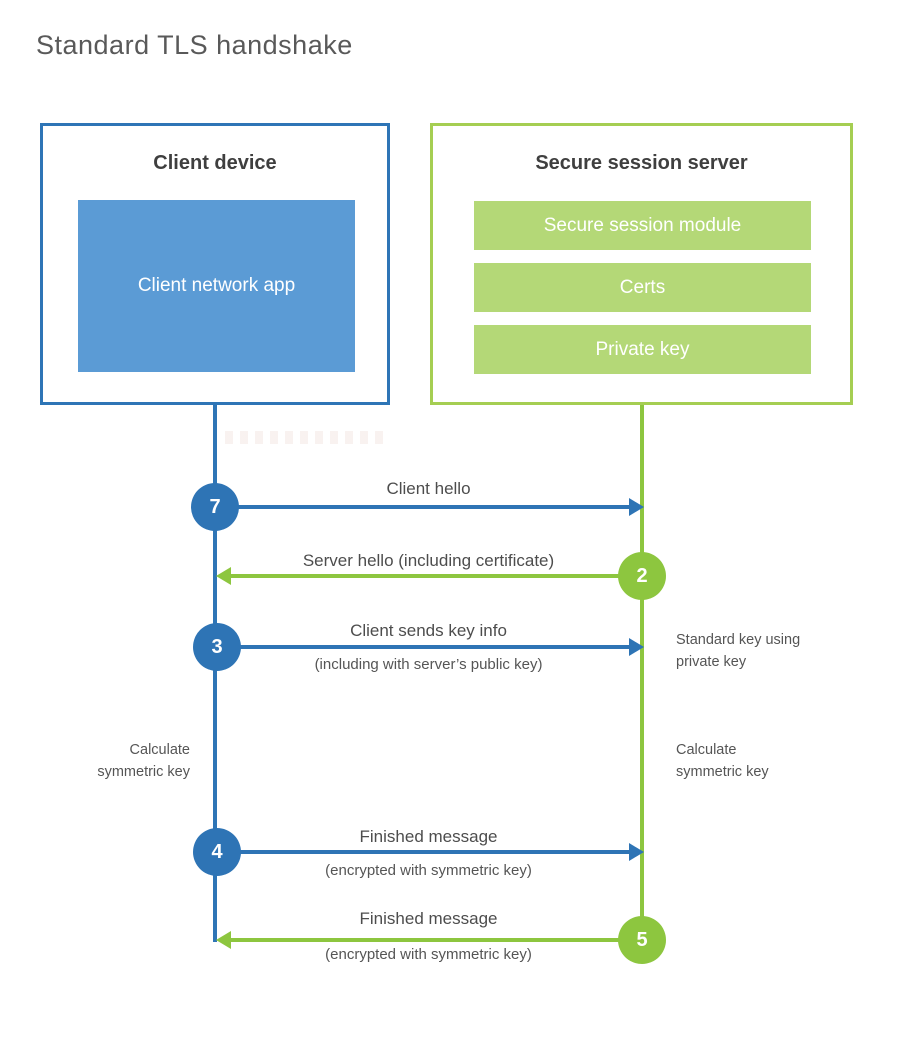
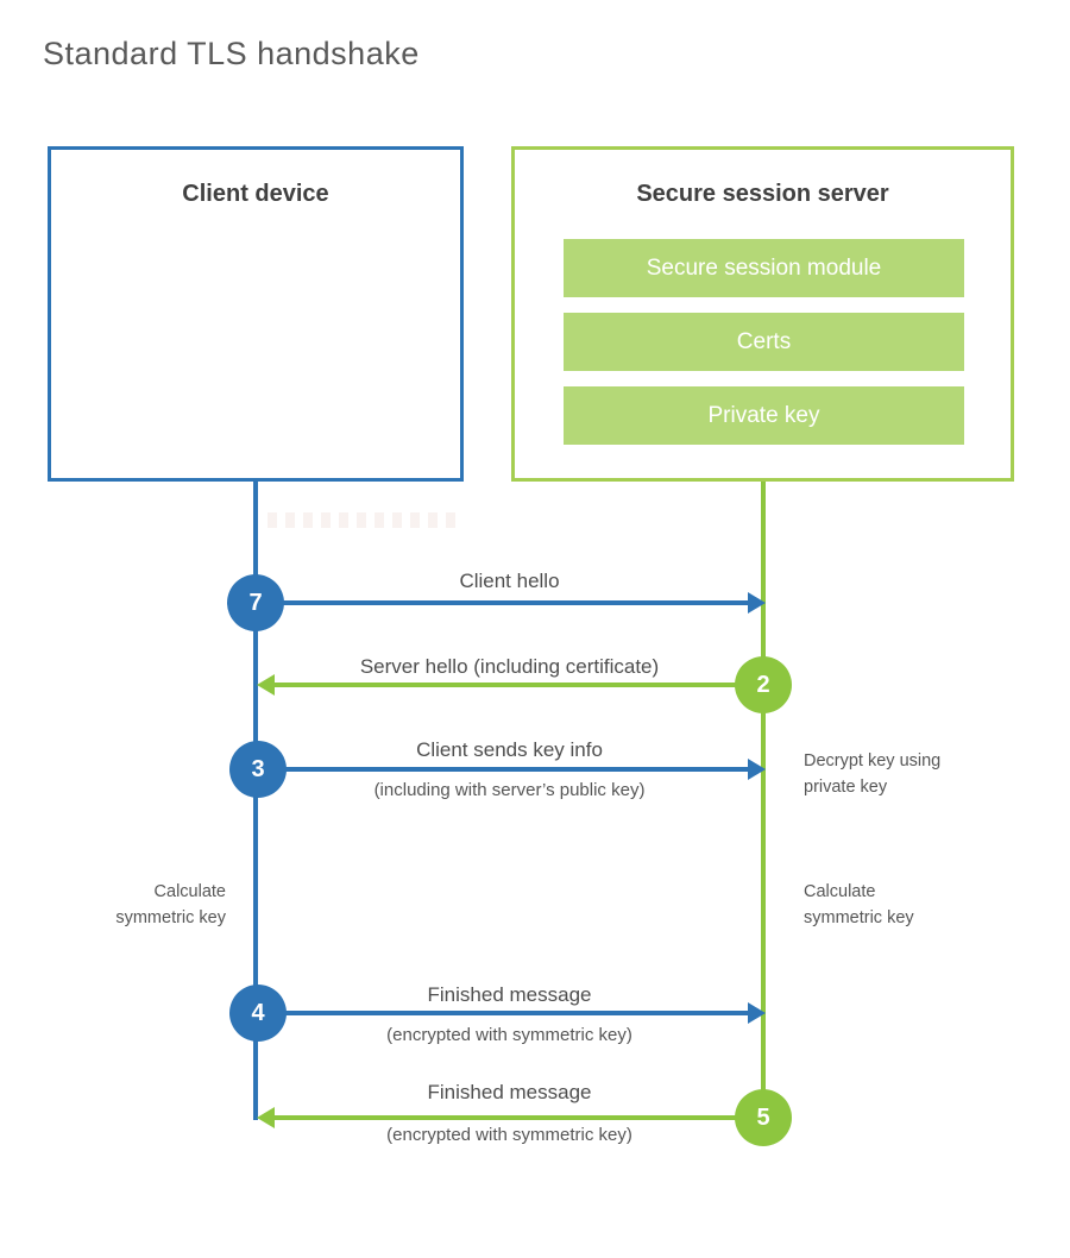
  Standard TLS handshake
  Client device
- Client network app
  Secure session server
  Secure session module
  Certs
  Private key
  Client hello
  7
  Server hello (including certificate)
  2
  Client sends key info
  (including with server’s public key)
  3
- Standard key using private key
+ Decrypt key using private key
  Calculate symmetric key
  Calculate symmetric key
  Finished message
  (encrypted with symmetric key)
  4
  Finished message
  (encrypted with symmetric key)
  5
